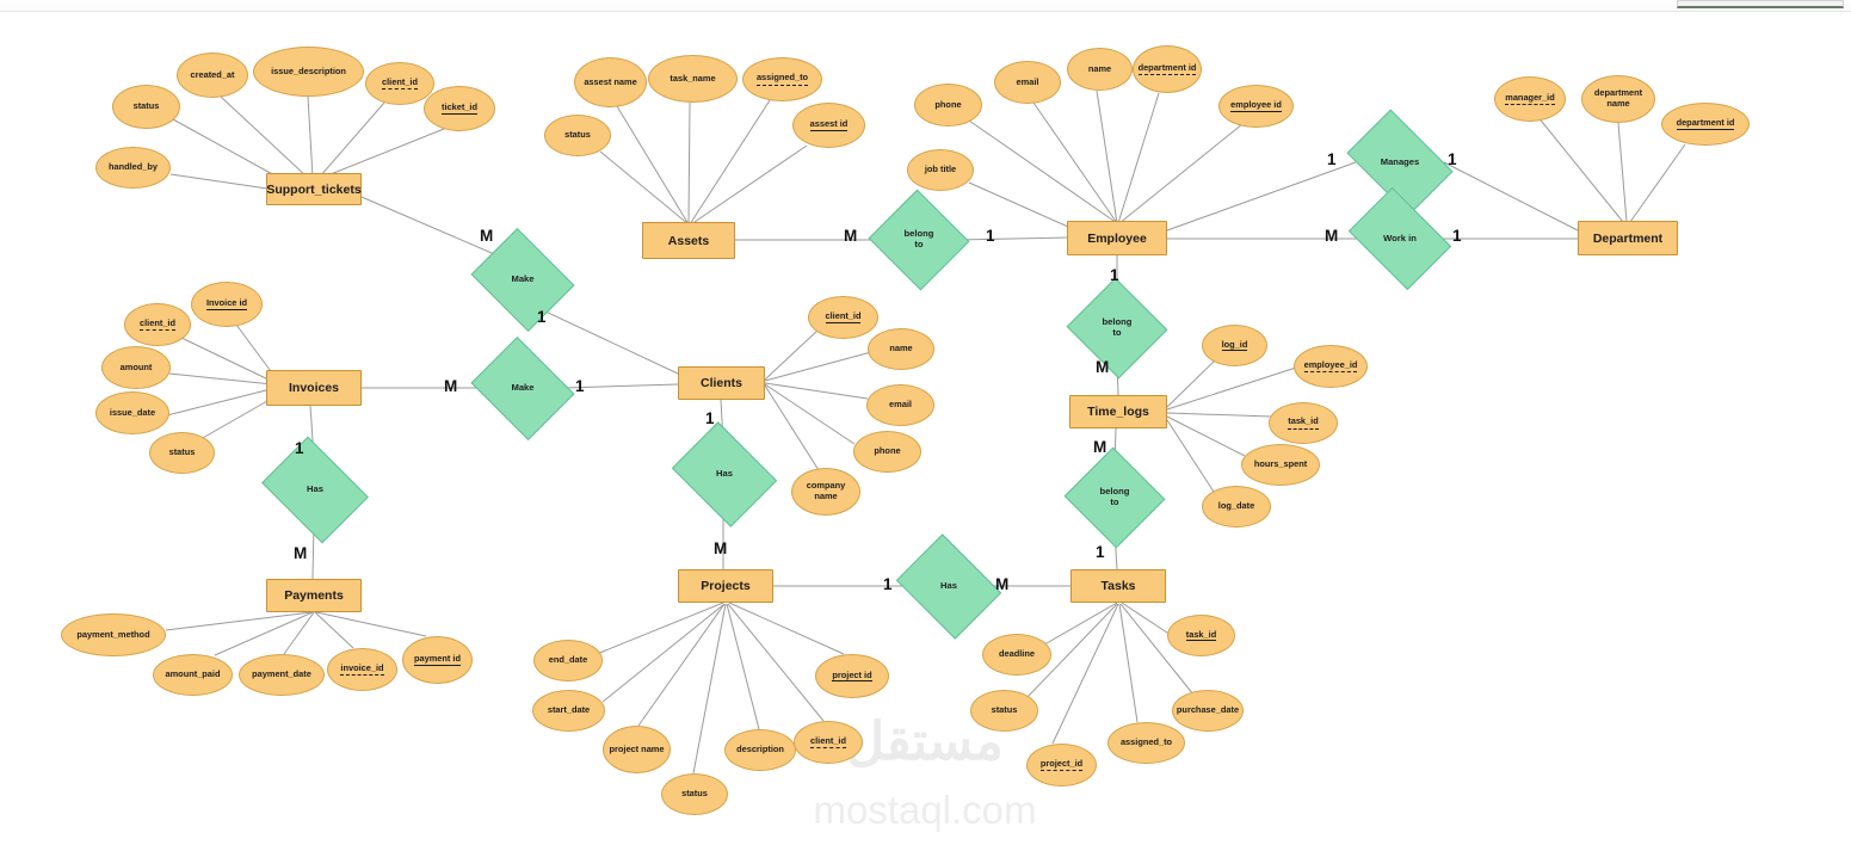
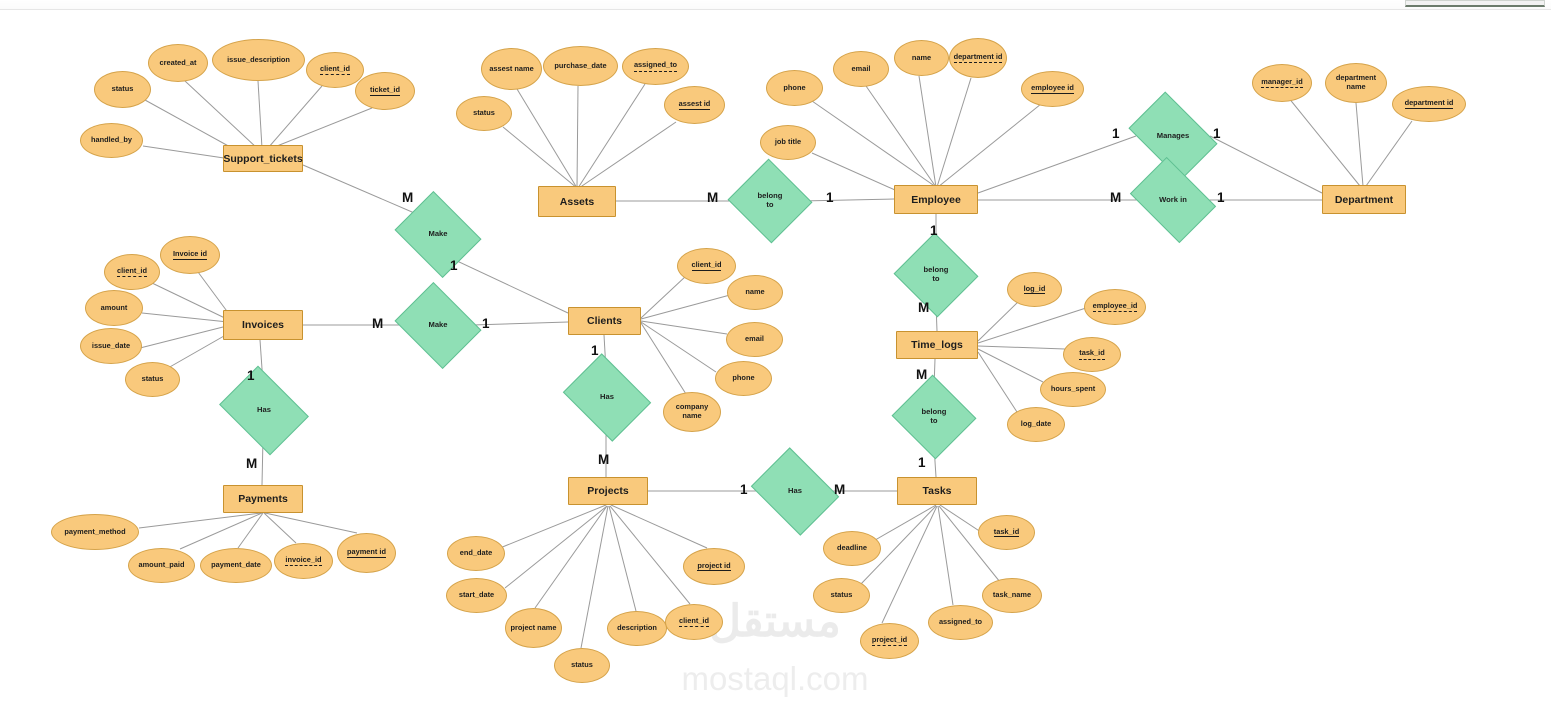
  status
  created_at
  issue_description
  client_id
  ticket_id
  handled_by
  status
  assest name
- task_name
+ purchase_date
  assigned_to
  assest id
  phone
  email
  name
  department id
  employee id
  job title
  manager_id
  department name
  department id
  client_id
  Invoice id
  amount
  issue_date
  status
  payment_method
  amount_paid
  payment_date
  invoice_id
  payment id
  client_id
  name
  email
  phone
  company name
  log_id
  employee_id
  task_id
  hours_spent
  log_date
  end_date
  start_date
  project name
  status
  description
  client_id
  project id
  deadline
  status
  project_id
  assigned_to
- purchase_date
+ task_name
  task_id
  Support_tickets
  Assets
  Employee
  Department
  Invoices
  Clients
  Time_logs
  Payments
  Projects
  Tasks
  Make
  belong
  to
  Manages
  Work in
  Make
  belong
  to
  Has
  Has
  belong
  to
  Has
  M
  1
  M
  1
  1
  1
  M
  1
  M
  1
  1
  M
  1
  M
  1
  M
  M
  1
  1
  M
